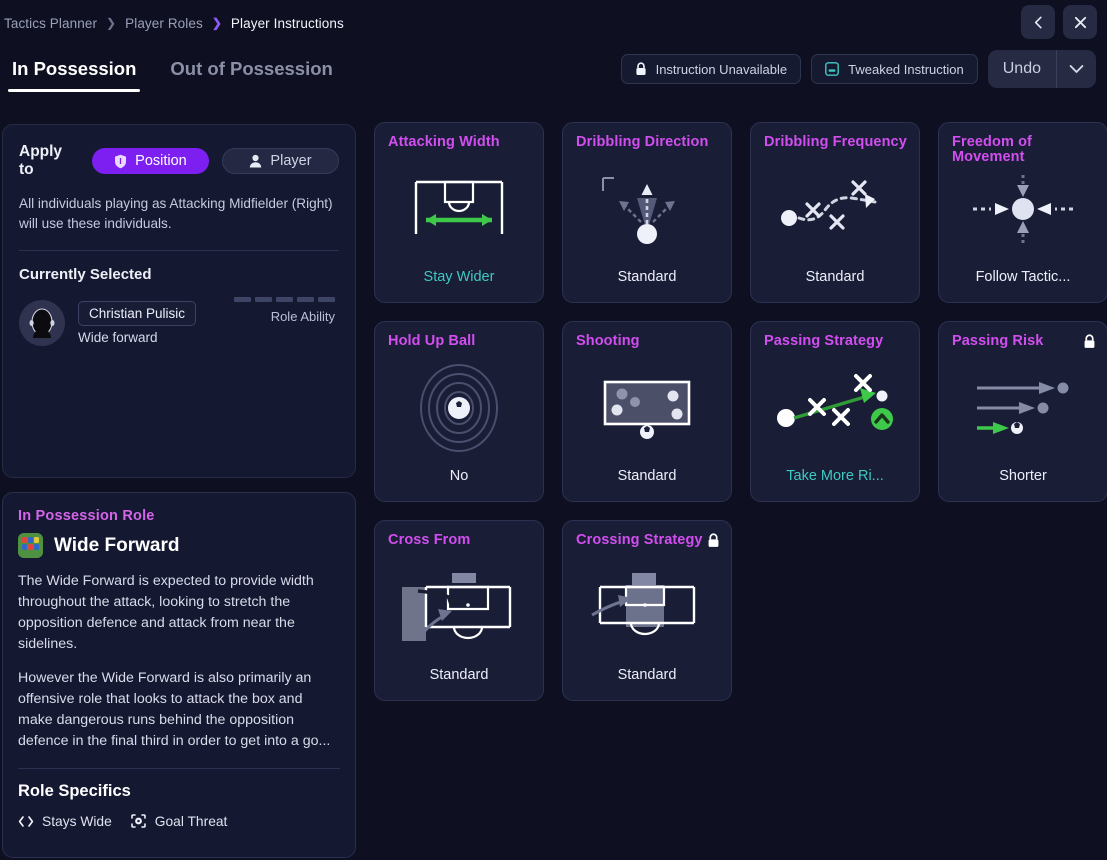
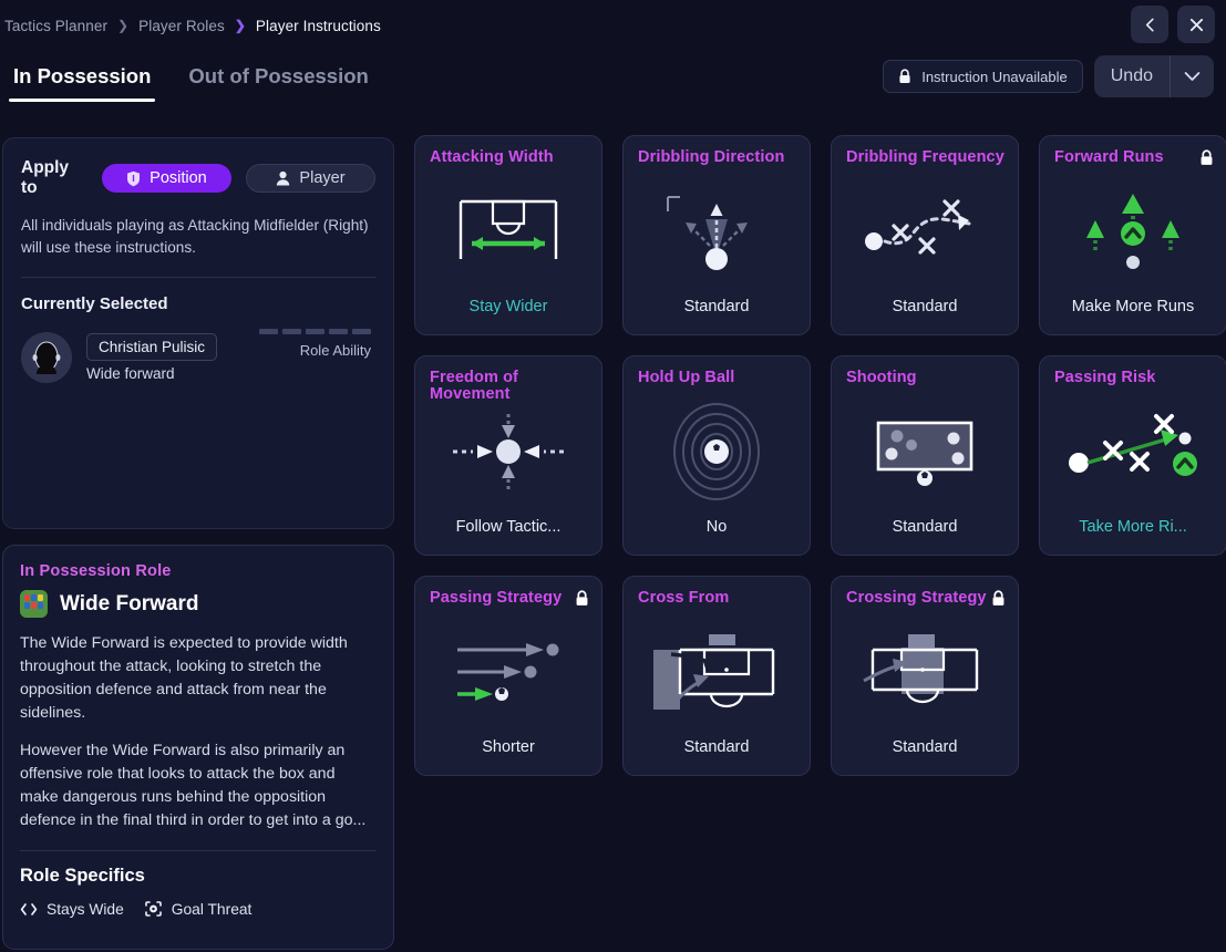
  Tactics Planner
  ❯
  Player Roles
  ❯
  Player Instructions
  In Possession
  Out of Possession
  Instruction Unavailable
- Tweaked Instruction
  Undo
  Apply to
  Position
  Player
- All individuals playing as Attacking Midfielder (Right) will use these individuals.
+ All individuals playing as Attacking Midfielder (Right) will use these instructions.
  Currently Selected
  Christian Pulisic
  Wide forward
  Role Ability
  In Possession Role
  Wide Forward
  The Wide Forward is expected to provide width throughout the attack, looking to stretch the opposition defence and attack from near the sidelines.
  However the Wide Forward is also primarily an offensive role that looks to attack the box and make dangerous runs behind the opposition defence in the final third in order to get into a go...
  Role Specifics
  Stays Wide
  Goal Threat
  Attacking Width
  Stay Wider
  Dribbling Direction
  Standard
  Dribbling Frequency
  Standard
+ Forward Runs
+ Make More Runs
  Freedom of Movement
  Follow Tactic...
  Hold Up Ball
  No
  Shooting
  Standard
- Passing Strategy
+ Passing Risk
  Take More Ri...
- Passing Risk
+ Passing Strategy
  Shorter
  Cross From
  Standard
  Crossing Strategy
  Standard
